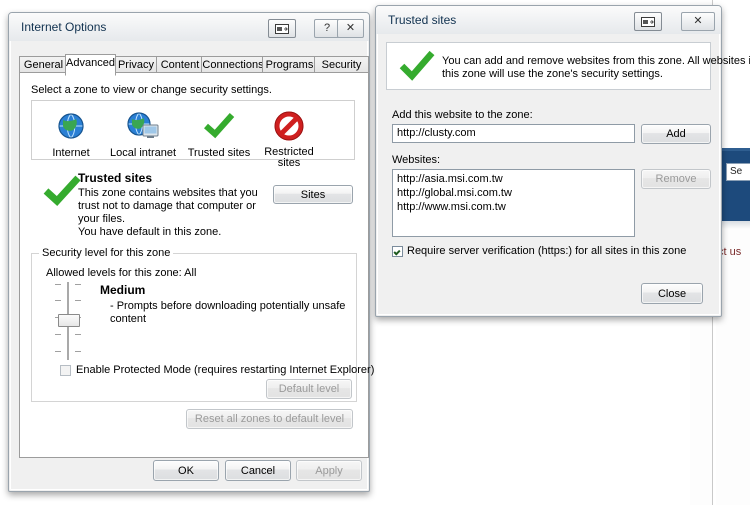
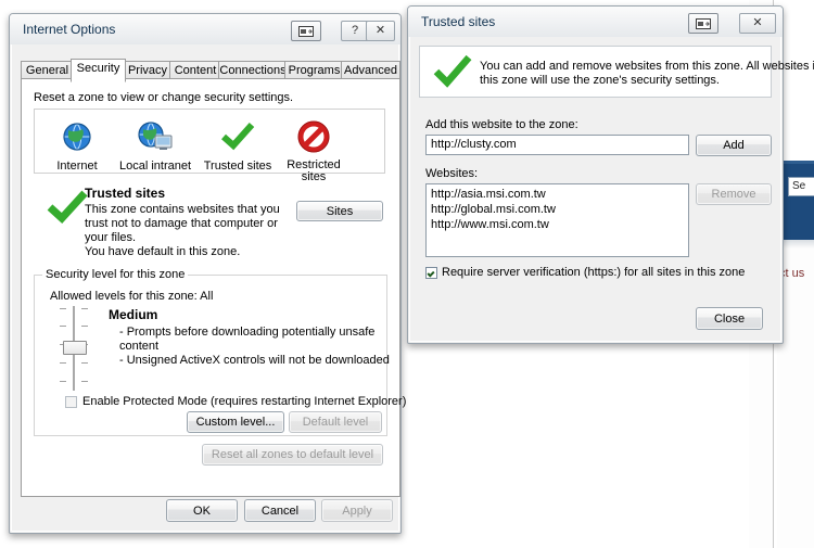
  Se
  t us
  Internet Options
  ?
  ✕
  General
- Advanced
+ Security
  Privacy
  Content
  Connections
  Programs
- Security
+ Advanced
- Select a zone to view or change security settings.
+ Reset a zone to view or change security settings.
  Internet
  Local intranet
  Trusted sites
  Restricted sites
  Trusted sites
  This zone contains websites that you
  trust not to damage that computer or
  your files.
  You have default in this zone.
  Sites
  Security level for this zone
  Allowed levels for this zone: All
  Medium
  - Prompts before downloading potentially unsafe
  content
+ - Unsigned ActiveX controls will not be downloaded
  Enable Protected Mode (requires restarting Internet Explorer)
+ Custom level...
  Default level
  Reset all zones to default level
  OK
  Cancel
  Apply
  Trusted sites
  ✕
  You can add and remove websites from this zone. All websites
  this zone will use the zone's security settings.
  Add this website to the zone:
  http://clusty.com
  Add
  Websites:
  http://asia.msi.com.tw
  http://global.msi.com.tw
  http://www.msi.com.tw
  Remove
  Require server verification (https:) for all sites in this zone
  Close
